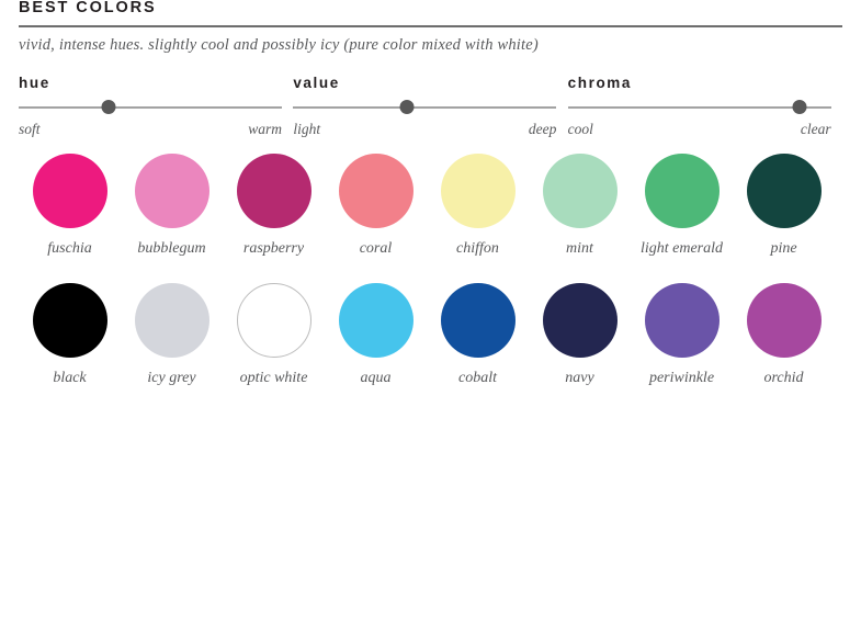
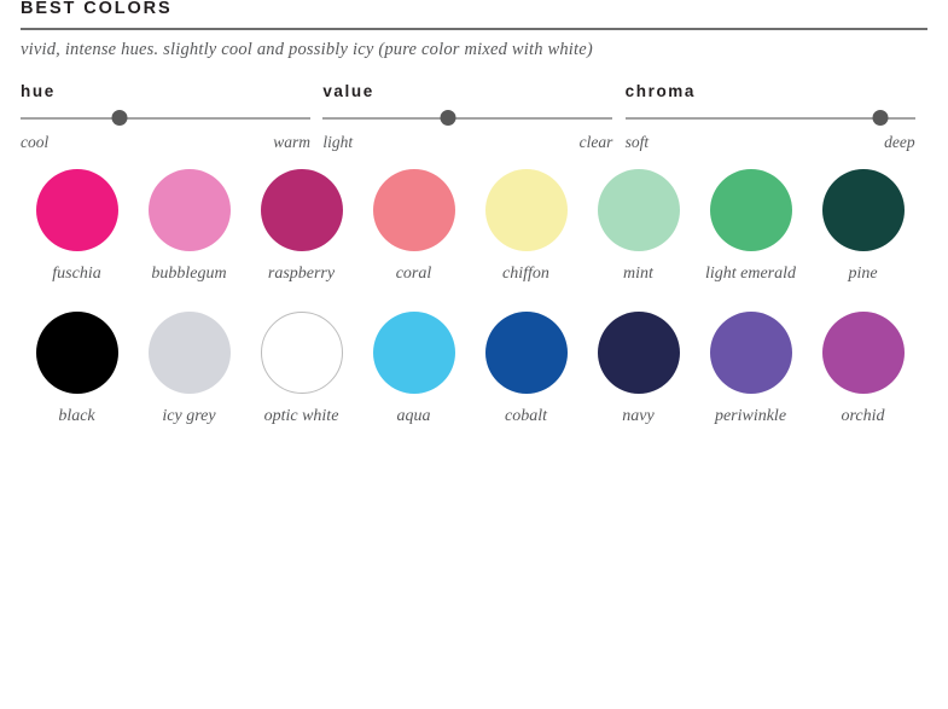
  BEST COLORS
  vivid, intense hues. slightly cool and possibly icy (pure color mixed with white)
  hue
- soft
+ cool
  warm
  value
  light
- deep
+ clear
  chroma
- cool
+ soft
- clear
+ deep
  fuschia
  bubblegum
  raspberry
  coral
  chiffon
  mint
  light emerald
  pine
  black
  icy grey
  optic white
  aqua
  cobalt
  navy
  periwinkle
  orchid
